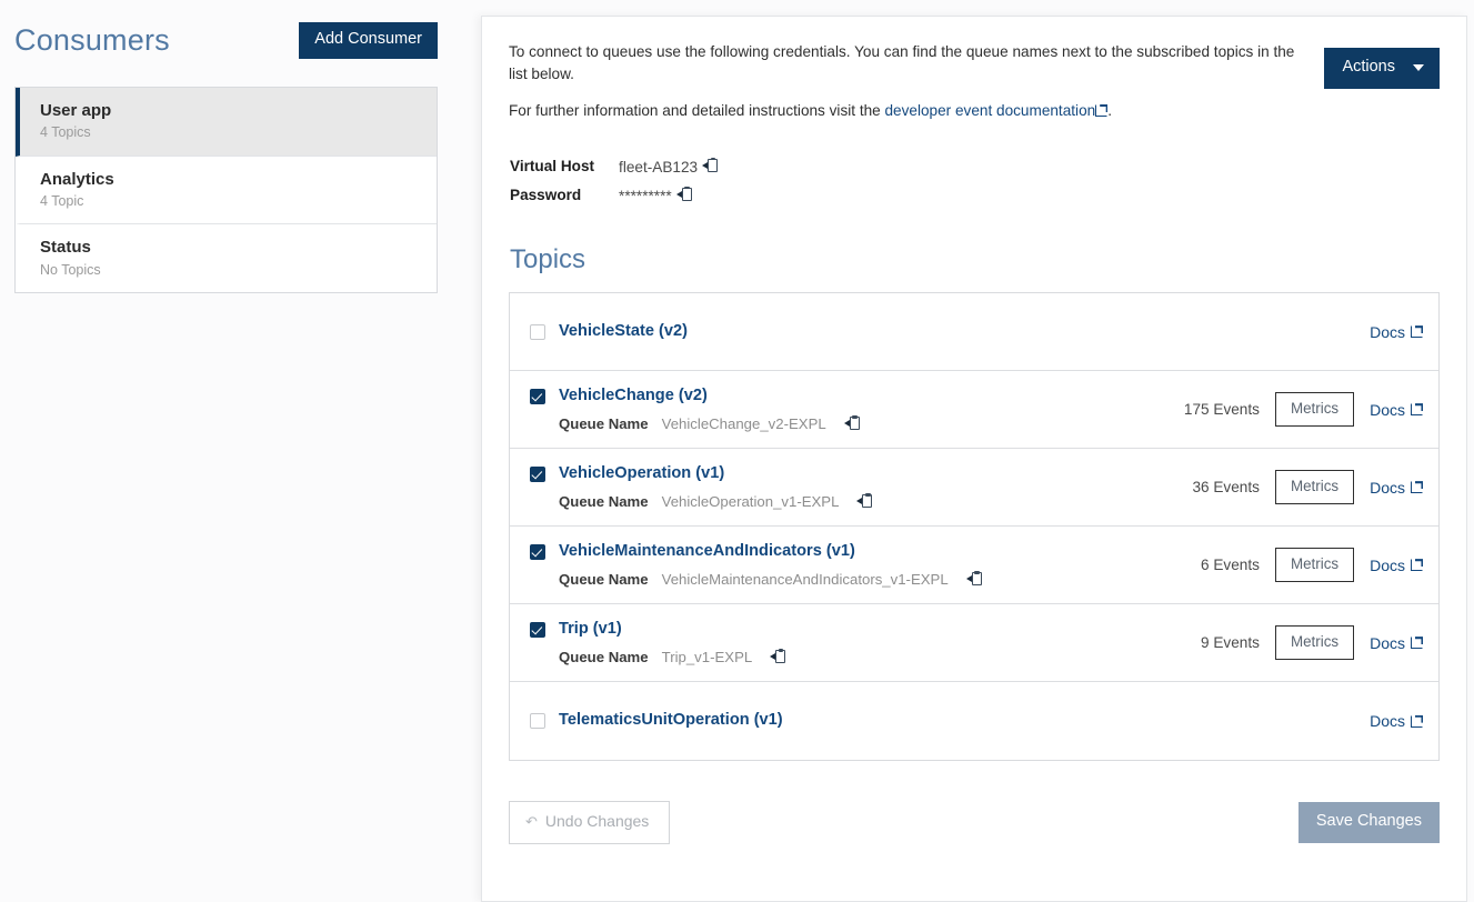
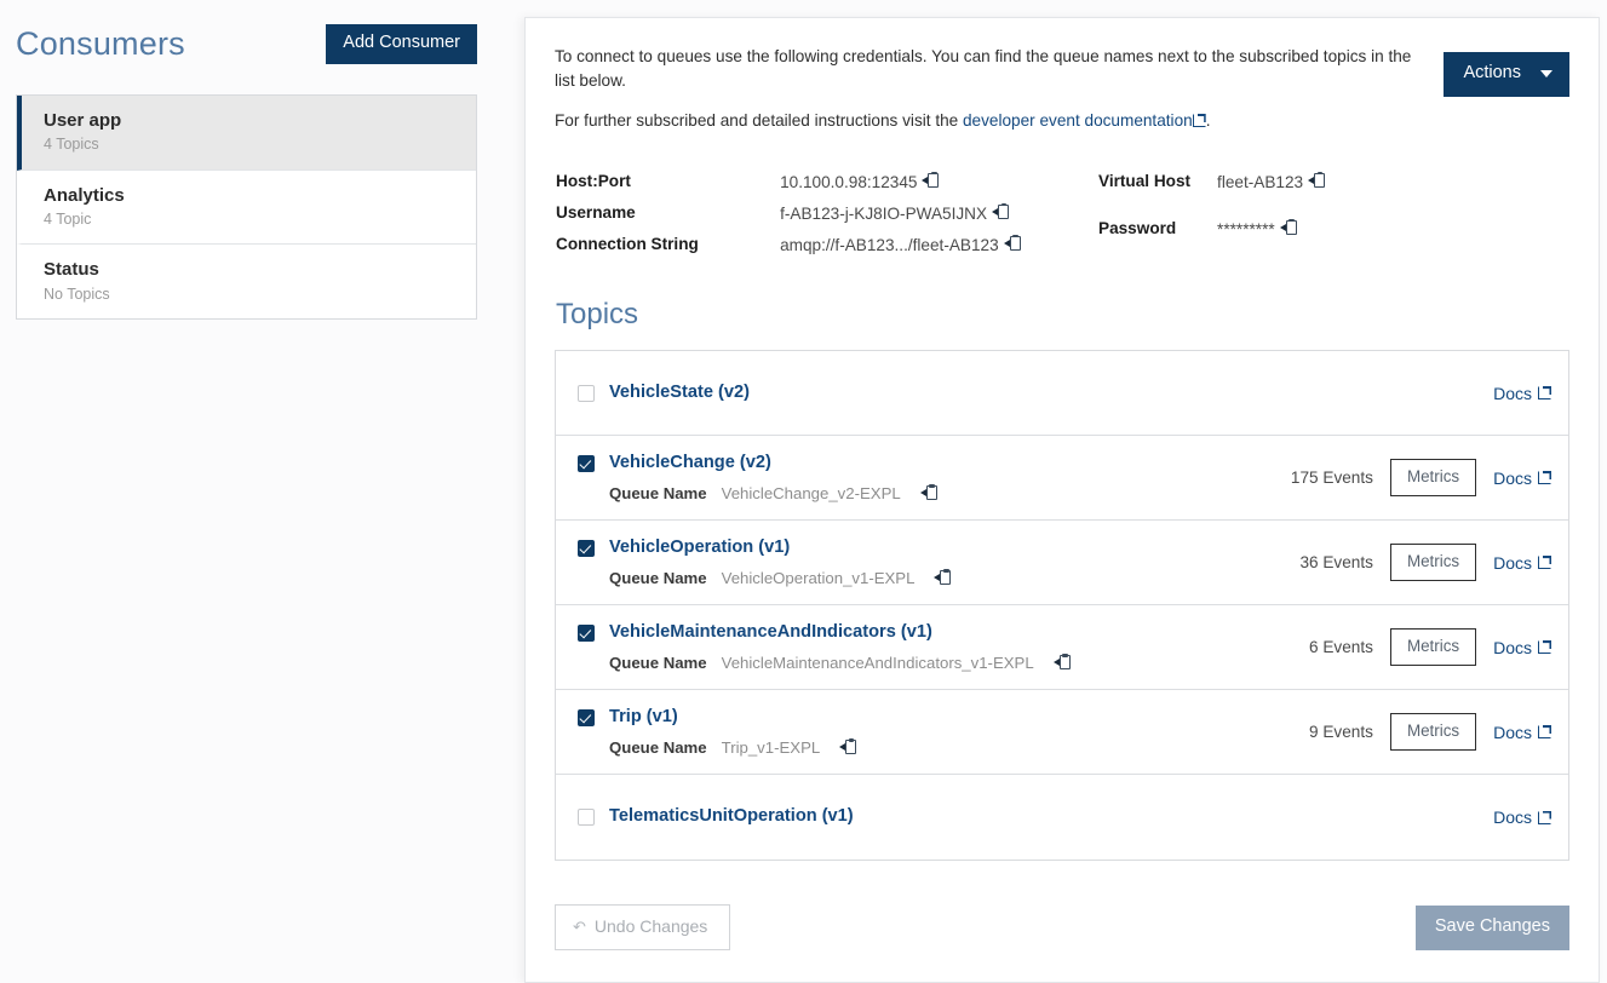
  Consumers
  Add Consumer
  User app
  4 Topics
  Analytics
  4 Topic
  Status
  No Topics
  To connect to queues use the following credentials. You can find the queue names next to the subscribed topics in the list below.
- For further information and detailed instructions visit the developer event documentation .
+ For further subscribed and detailed instructions visit the developer event documentation .
  Actions
+ Host:Port	10.100.0.98:12345
+ Username	f-AB123-j-KJ8IO-PWA5IJNX
+ Connection String	amqp://f-AB123.../fleet-AB123
  Virtual Host	fleet-AB123
  Password	*********
  Topics
  VehicleState (v2)
  Docs
  VehicleChange (v2)
  Queue Name
  VehicleChange_v2-EXPL
  175 Events
  Metrics
  Docs
  VehicleOperation (v1)
  Queue Name
  VehicleOperation_v1-EXPL
  36 Events
  Metrics
  Docs
  VehicleMaintenanceAndIndicators (v1)
  Queue Name
  VehicleMaintenanceAndIndicators_v1-EXPL
  6 Events
  Metrics
  Docs
  Trip (v1)
  Queue Name
  Trip_v1-EXPL
  9 Events
  Metrics
  Docs
  TelematicsUnitOperation (v1)
  Docs
  ↶
  Undo Changes
  Save Changes
